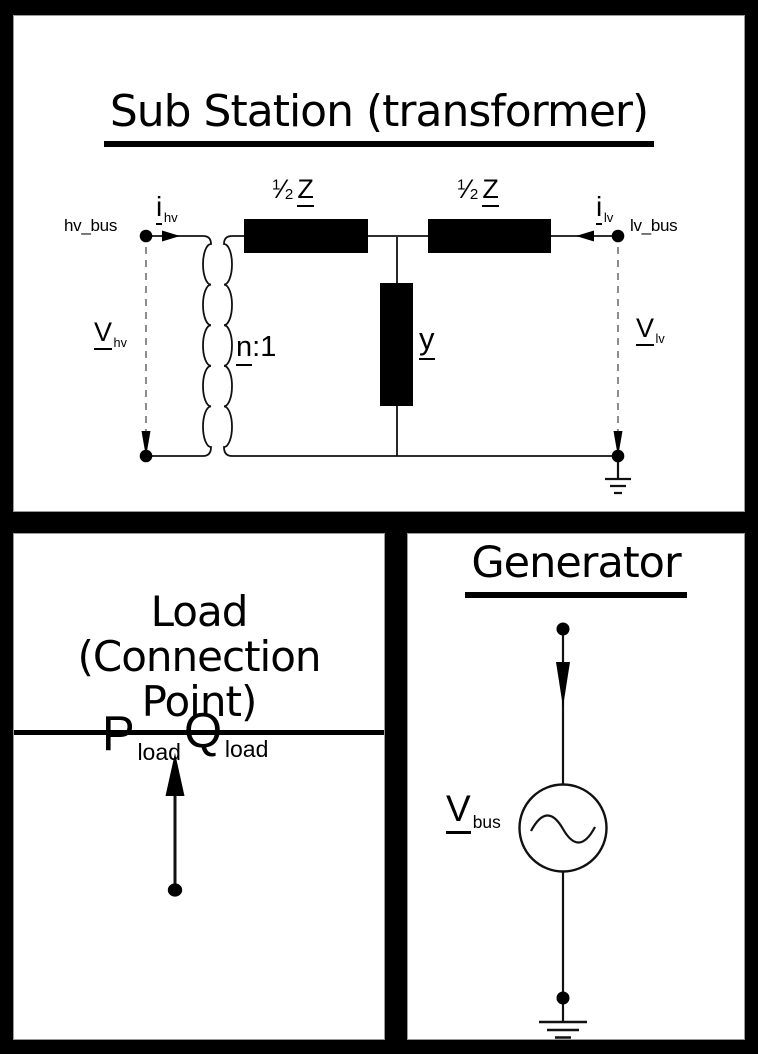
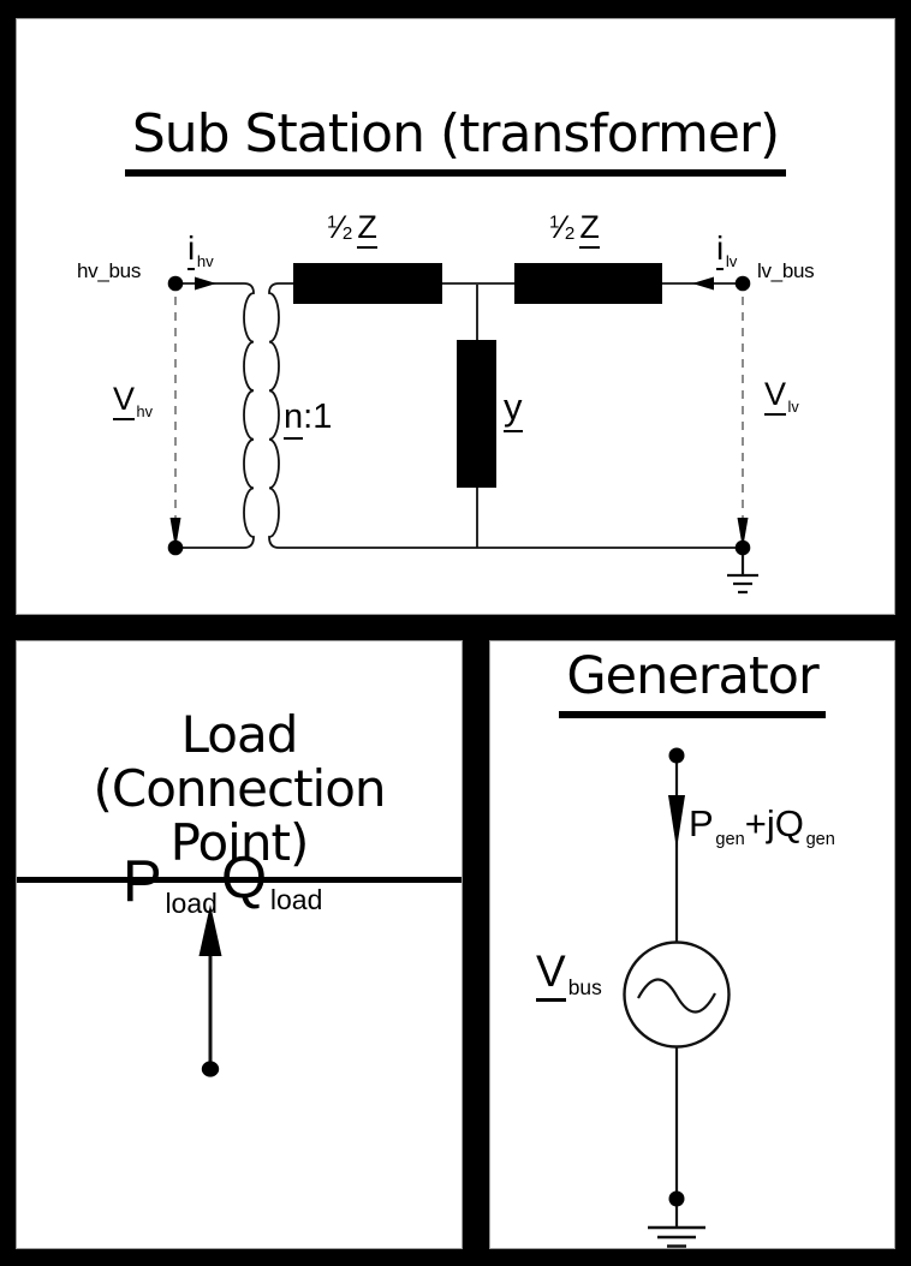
  Sub Station (transformer)
  hv_bus
  ihv
  1⁄2 Z
  1⁄2 Z
  ilv
  lv_bus
  Vhv
  n:1
  y
  Vlv
  Load
  (Connection Point)
  Pload
  Qload
  Generator
+ Pgen+jQgen
  Vbus
